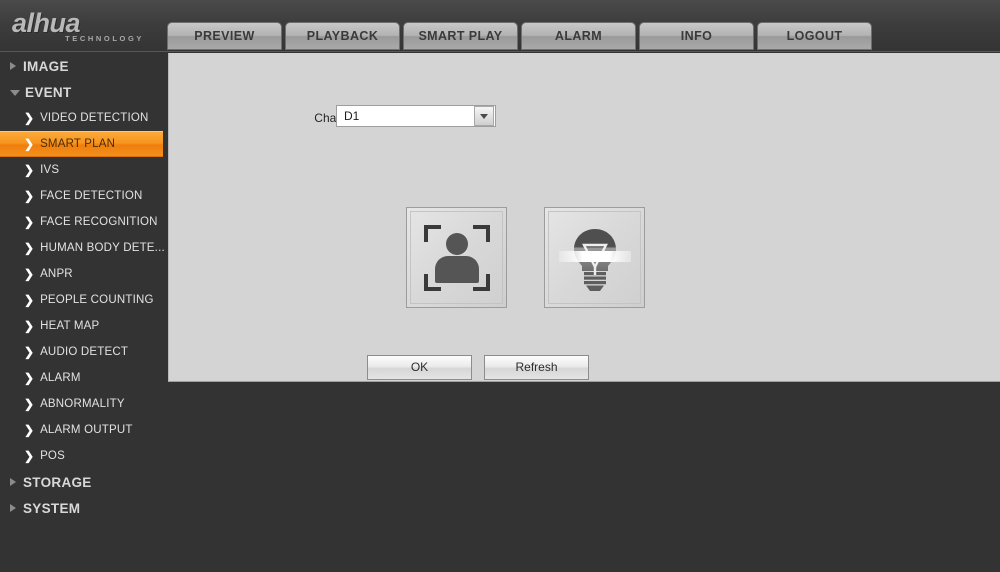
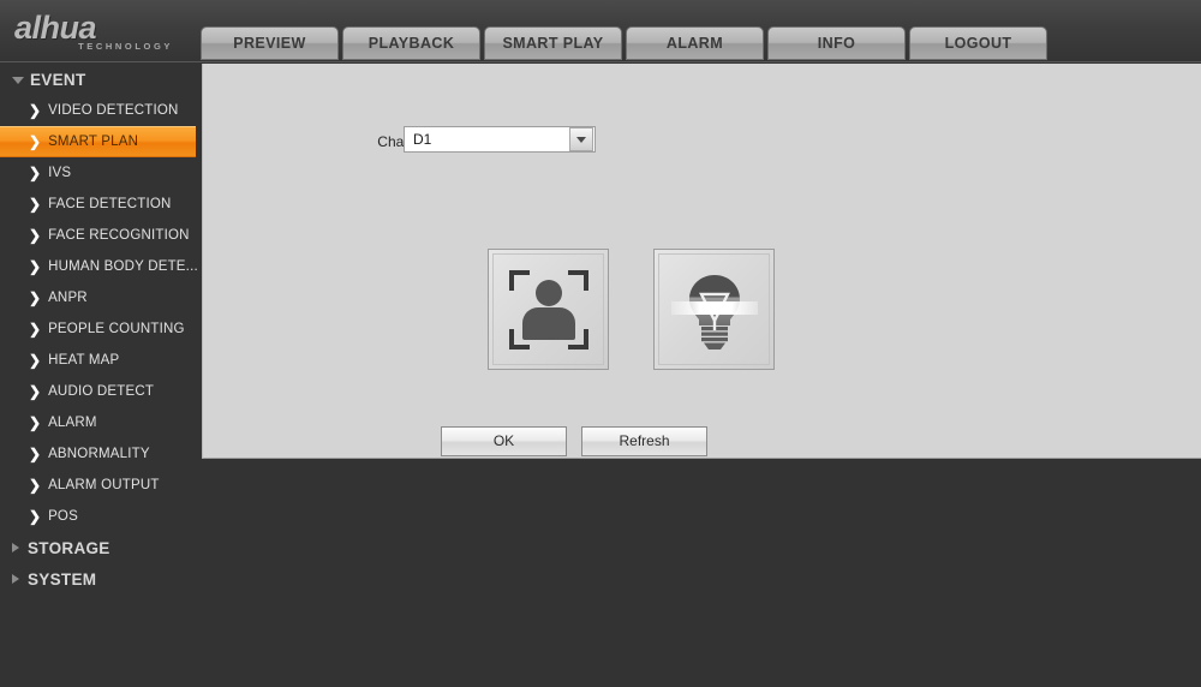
  alhua
  TECHNOLOGY
  PREVIEW
  PLAYBACK
  SMART PLAY
  ALARM
  INFO
  LOGOUT
- IMAGE
  EVENT
  ❯
  VIDEO DETECTION
  ❯
  SMART PLAN
  ❯
  IVS
  ❯
  FACE DETECTION
  ❯
  FACE RECOGNITION
  ❯
  HUMAN BODY DETE...
  ❯
  ANPR
  ❯
  PEOPLE COUNTING
  ❯
  HEAT MAP
  ❯
  AUDIO DETECT
  ❯
  ALARM
  ❯
  ABNORMALITY
  ❯
  ALARM OUTPUT
  ❯
  POS
  STORAGE
  SYSTEM
  D1
  OK
  Refresh
